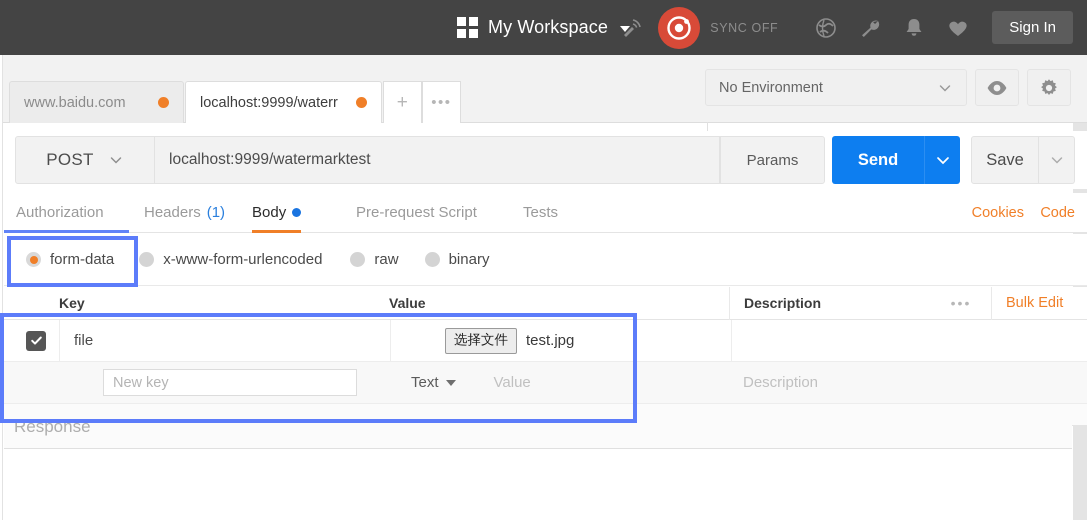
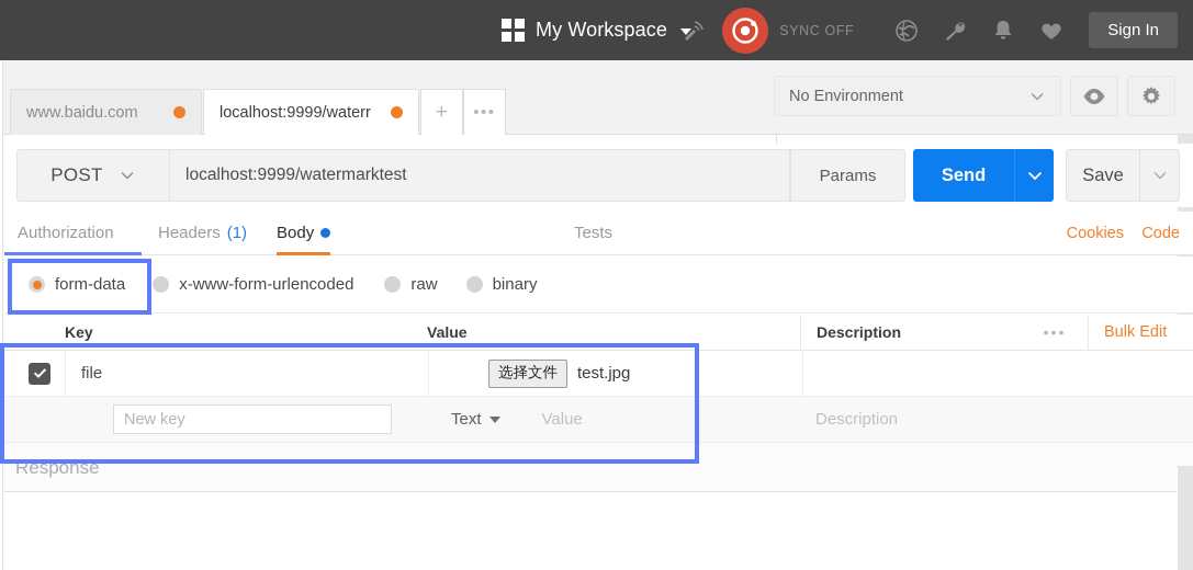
  My Workspace
  SYNC OFF
  Sign In
  www.baidu.com
  localhost:9999/waterr
  +
  •••
  No Environment
  POST
  localhost:9999/watermarktest
  Params
  Send
  Save
  Authorization
  Headers
  (1)
  Body
- Pre-request Script
  Tests
  Cookies
  Code
  form-data
  x-www-form-urlencoded
  raw
  binary
  Key
  Value
  Description
  •••
  Bulk Edit
  file
  选择文件
  test.jpg
  New key
  Text
  Value
  Description
  Response
